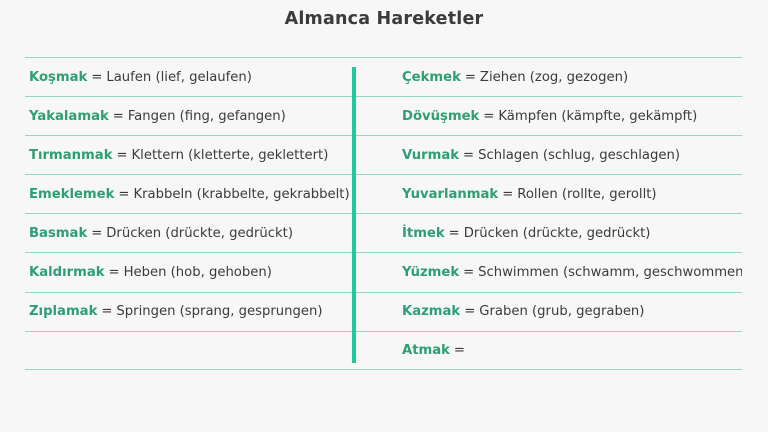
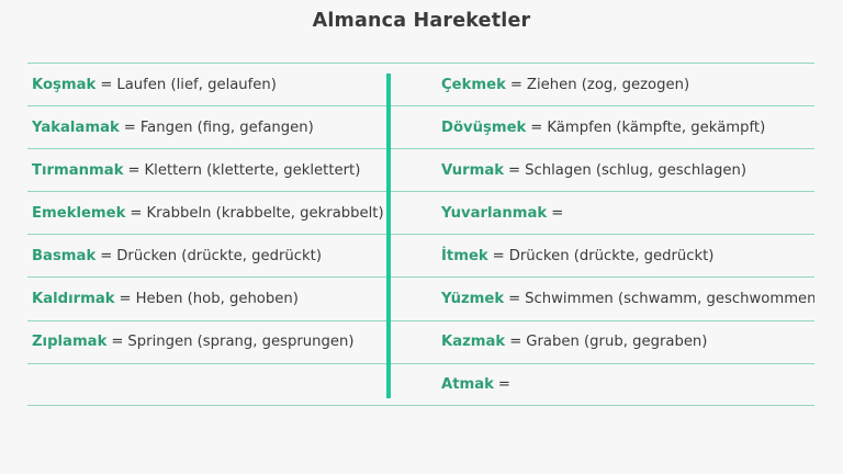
  Almanca Hareketler
  Koşmak
  =
  Laufen (lief, gelaufen)
  Çekmek
  =
  Ziehen (zog, gezogen)
  Yakalamak
  =
  Fangen (fing, gefangen)
  Dövüşmek
  =
  Kämpfen (kämpfte, gekämpft)
  Tırmanmak
  =
  Klettern (kletterte, geklettert)
  Vurmak
  =
  Schlagen (schlug, geschlagen)
  Emeklemek
  =
  Krabbeln (krabbelte, gekrabbelt)
  Yuvarlanmak
  =
- Rollen (rollte, gerollt)
  Basmak
  =
  Drücken (drückte, gedrückt)
  İtmek
  =
  Drücken (drückte, gedrückt)
  Kaldırmak
  =
  Heben (hob, gehoben)
  Yüzmek
  =
  Schwimmen (schwamm, geschwommen
  Zıplamak
  =
  Springen (sprang, gesprungen)
  Kazmak
  =
  Graben (grub, gegraben)
  Atmak
  =
